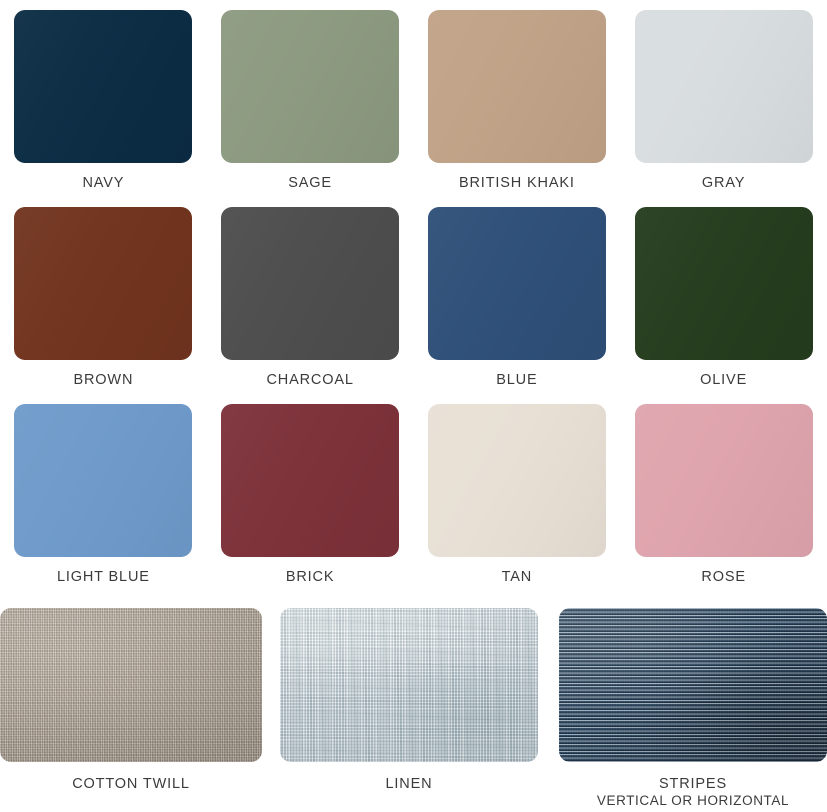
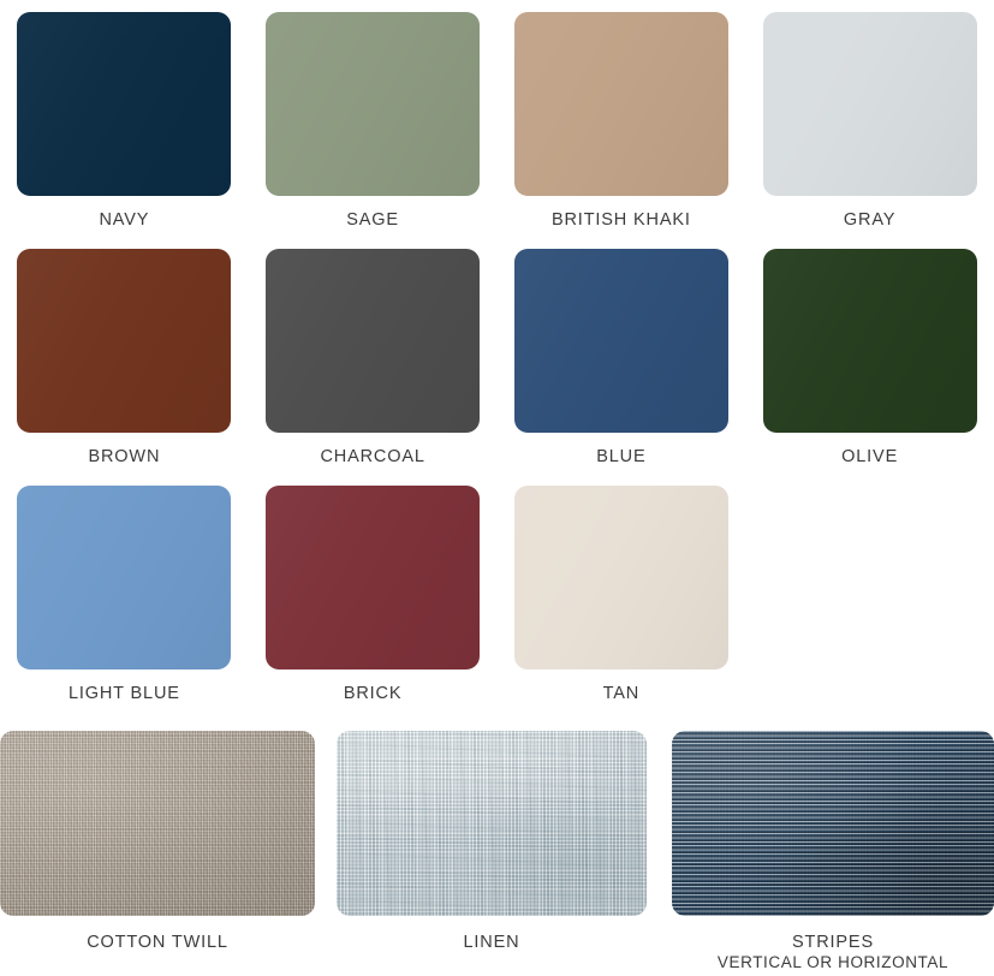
  NAVY
  SAGE
  BRITISH KHAKI
  GRAY
  BROWN
  CHARCOAL
  BLUE
  OLIVE
  LIGHT BLUE
  BRICK
  TAN
- ROSE
  COTTON TWILL
  LINEN
  STRIPES
  VERTICAL OR HORIZONTAL
